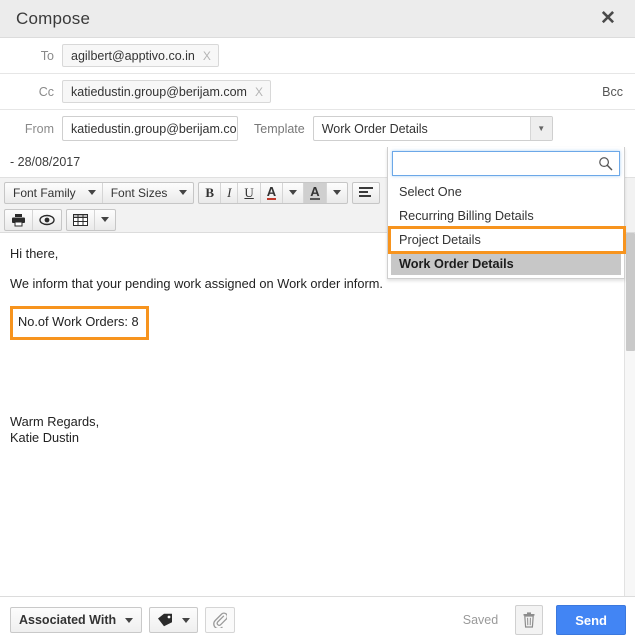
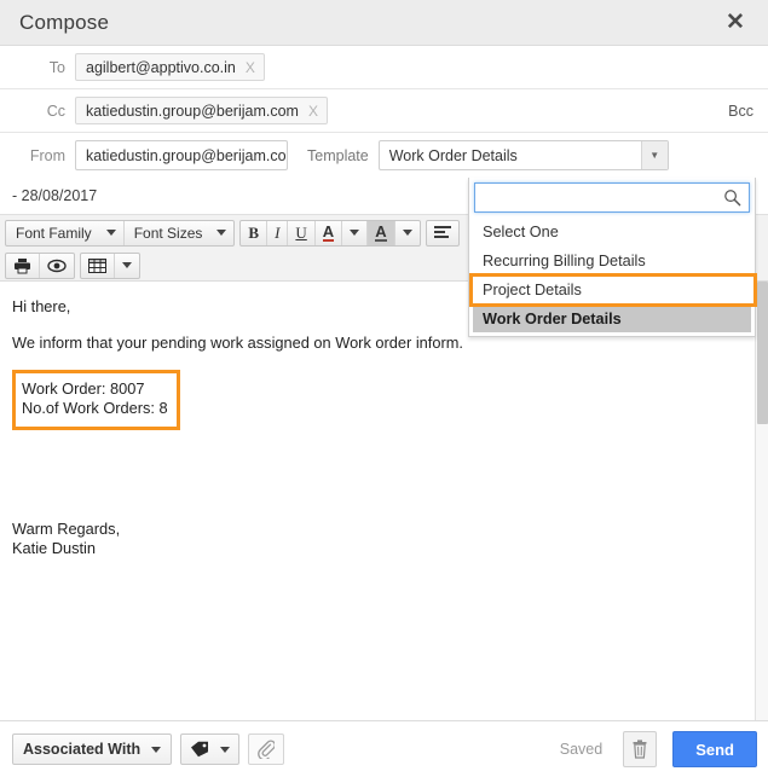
  Compose
  ✕
  To
  agilbert@apptivo.co.in
  X
  Cc
  katiedustin.group@berijam.com
  X
  Bcc
  From
  katiedustin.group@berijam.co
  Template
  Work Order Details
  ▼
  - 28/08/2017
  Font Family
  Font Sizes
  B
  I
  U
  A
  A
  Hi there,
  We inform that your pending work assigned on Work order inform.
+ Work Order: 8007
  No.of Work Orders: 8
  Warm Regards,
  Katie Dustin
  Associated With
  Saved
  Send
  Select One
  Recurring Billing Details
  Project Details
  Work Order Details
